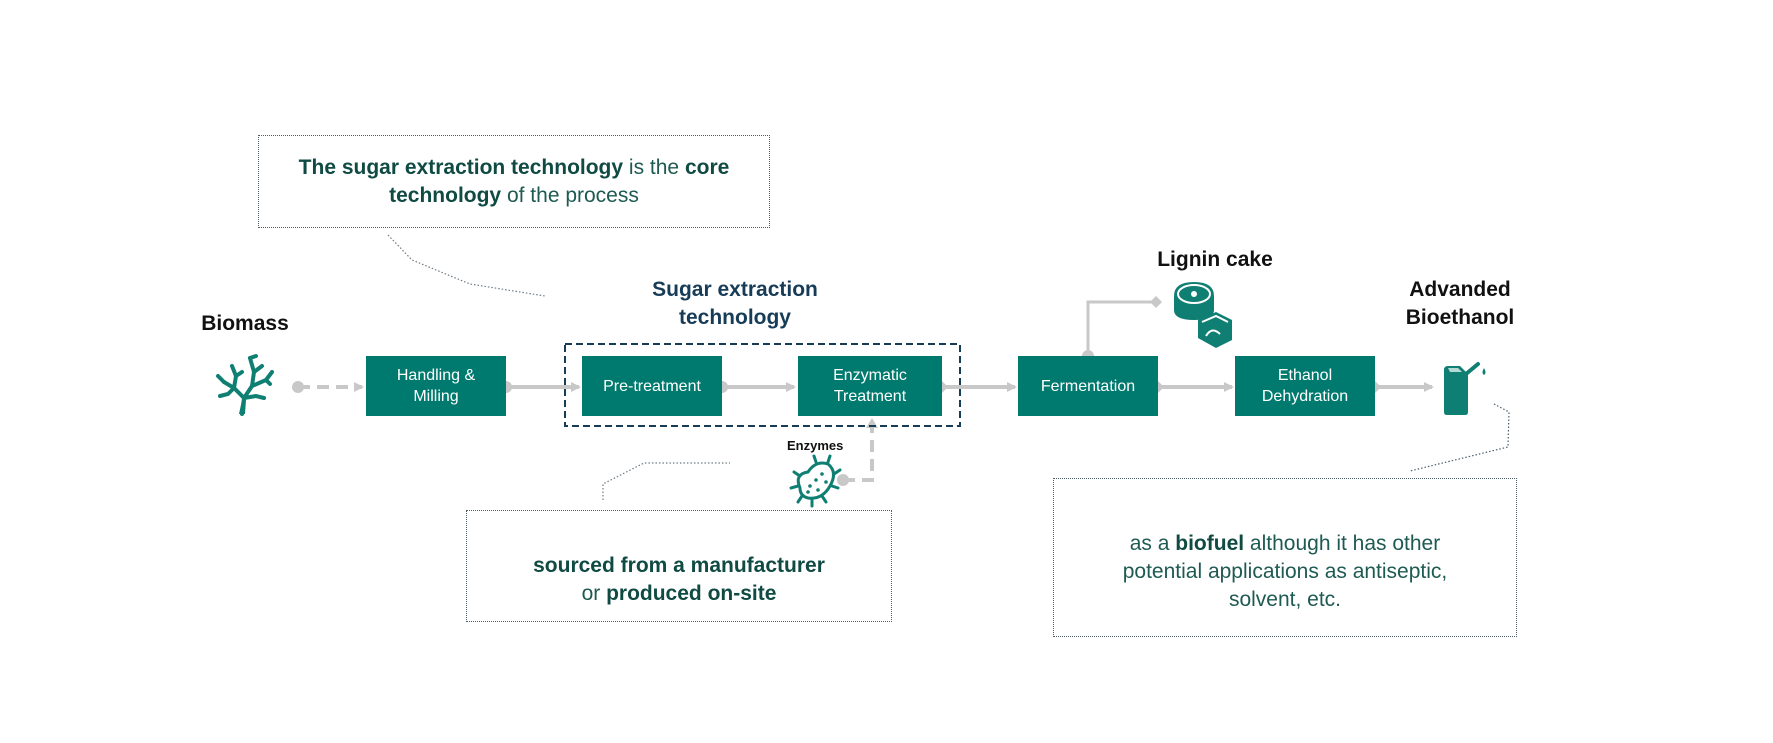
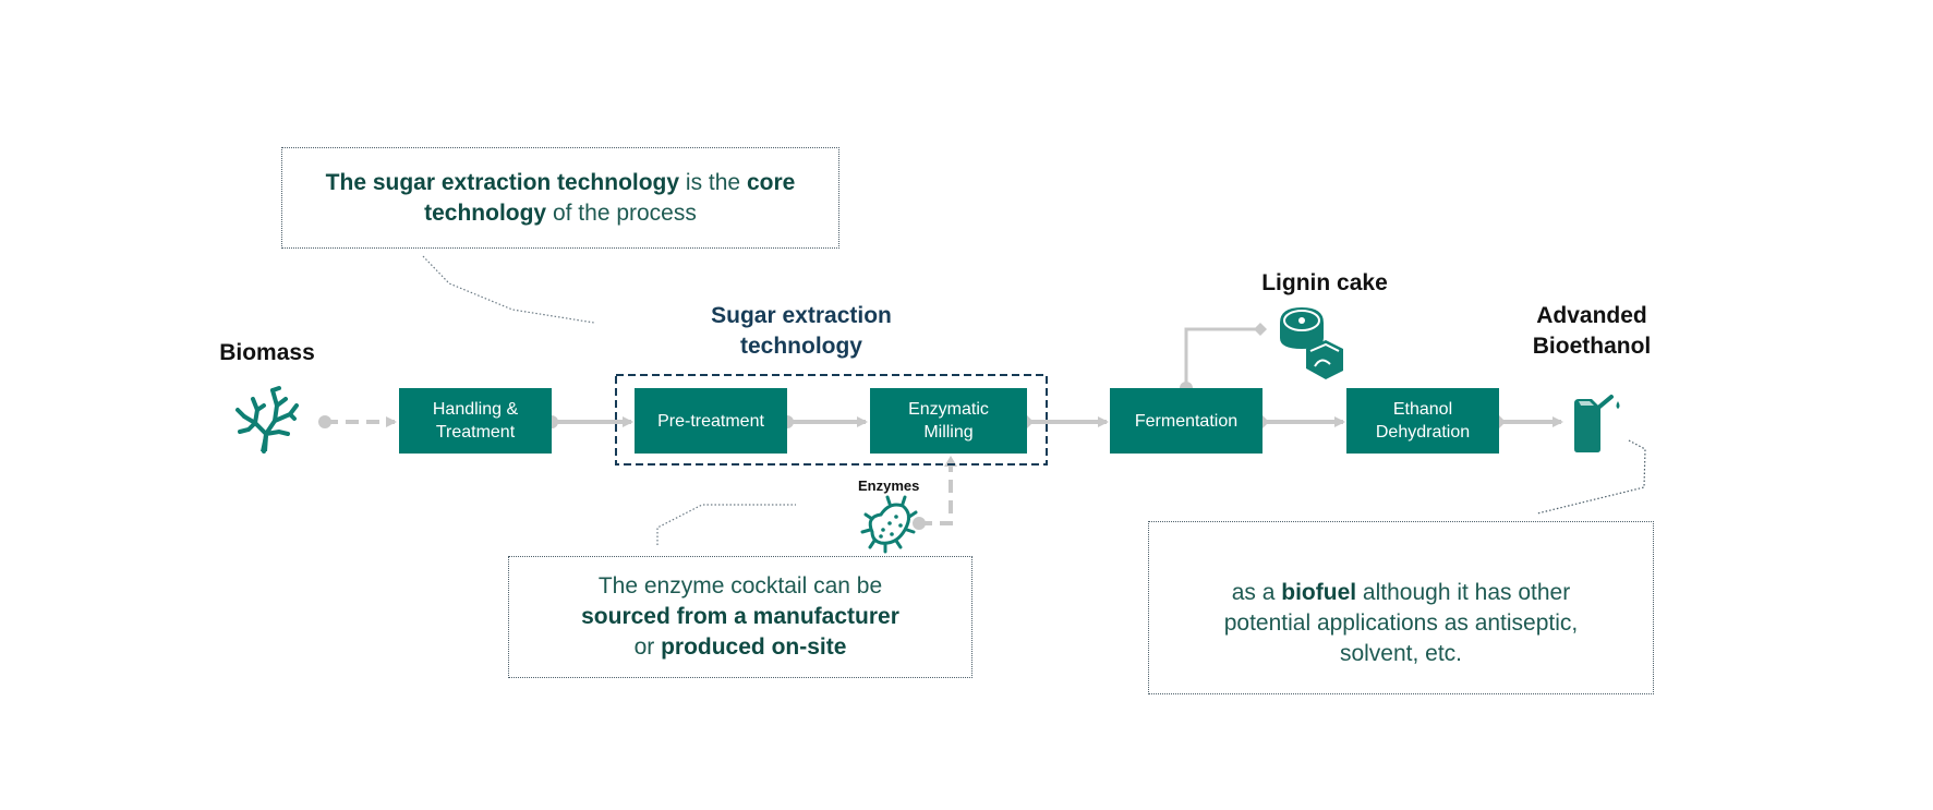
  The sugar extraction technology is the core
  technology of the process
+ The enzyme cocktail can be
  sourced from a manufacturer
  or produced on-site
  as a biofuel although it has other
  potential applications as antiseptic,
  solvent, etc.
  Biomass
  Sugar extraction
  technology
  Lignin cake
  Advanded
  Bioethanol
  Enzymes
  Handling &
- Milling
+ Treatment
  Pre-treatment
  Enzymatic
- Treatment
+ Milling
  Fermentation
  Ethanol
  Dehydration
